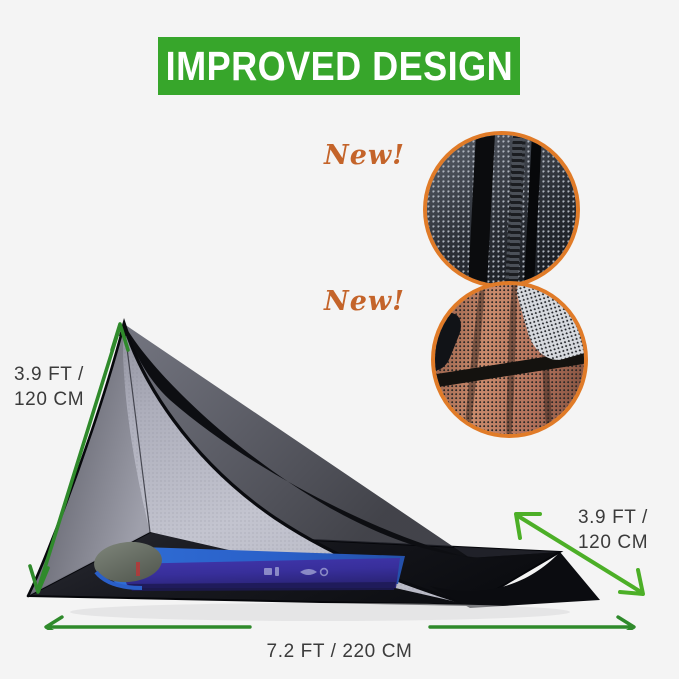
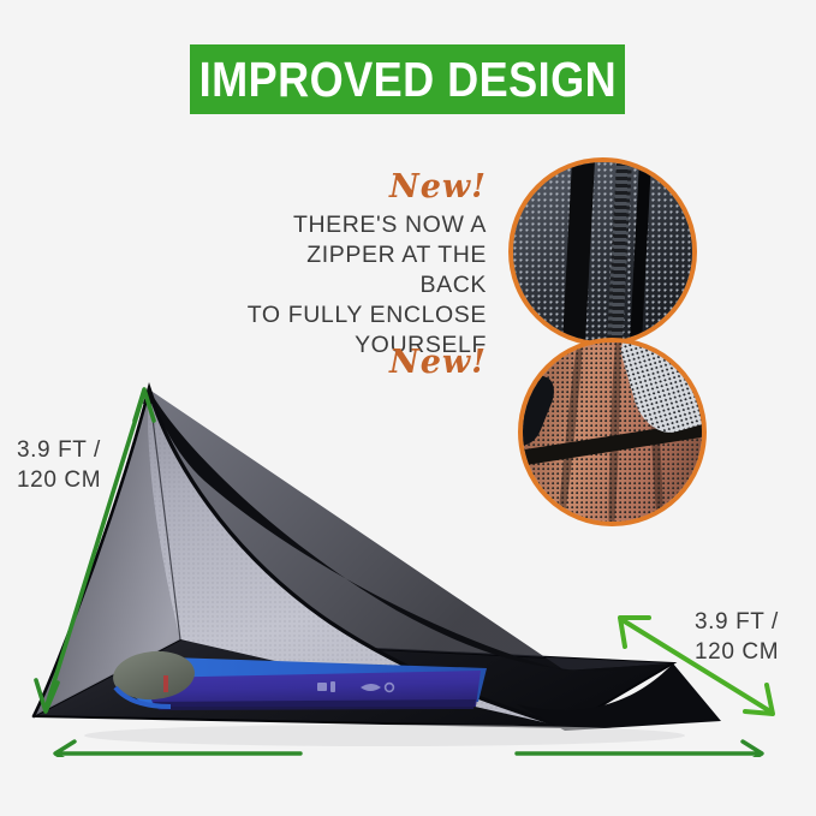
  IMPROVED DESIGN
  New!
+ THERE'S NOW A
+ ZIPPER AT THE BACK
+ TO FULLY ENCLOSE
+ YOURSELF
  New!
  3.9 FT /
  120 CM
  3.9 FT /
  120 CM
- 7.2 FT / 220 CM
